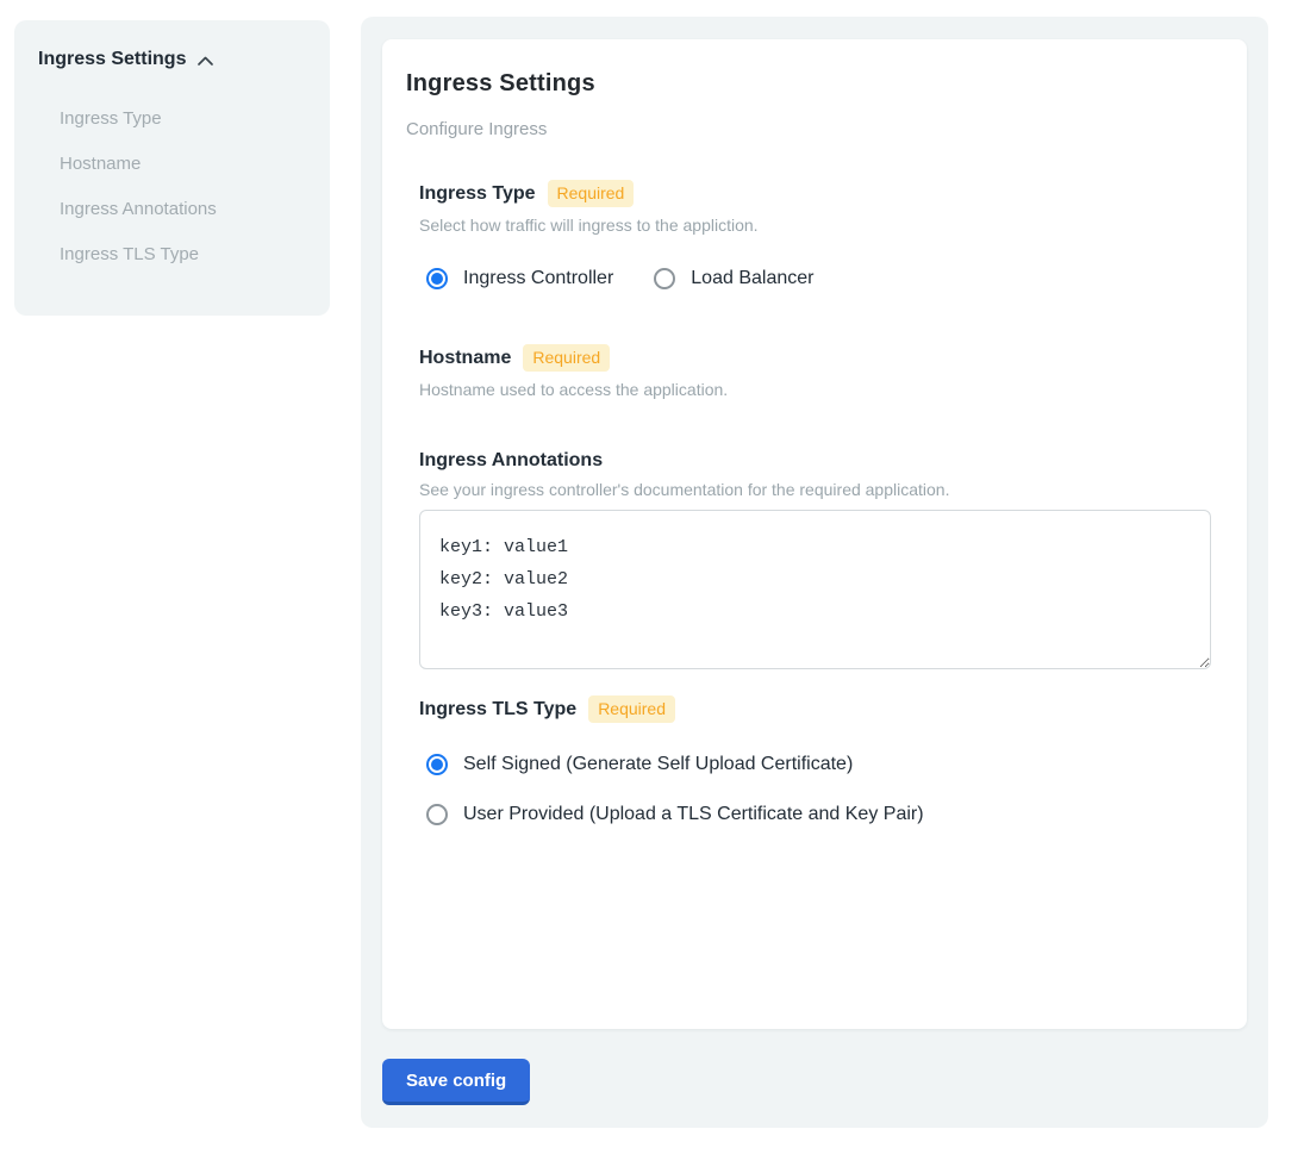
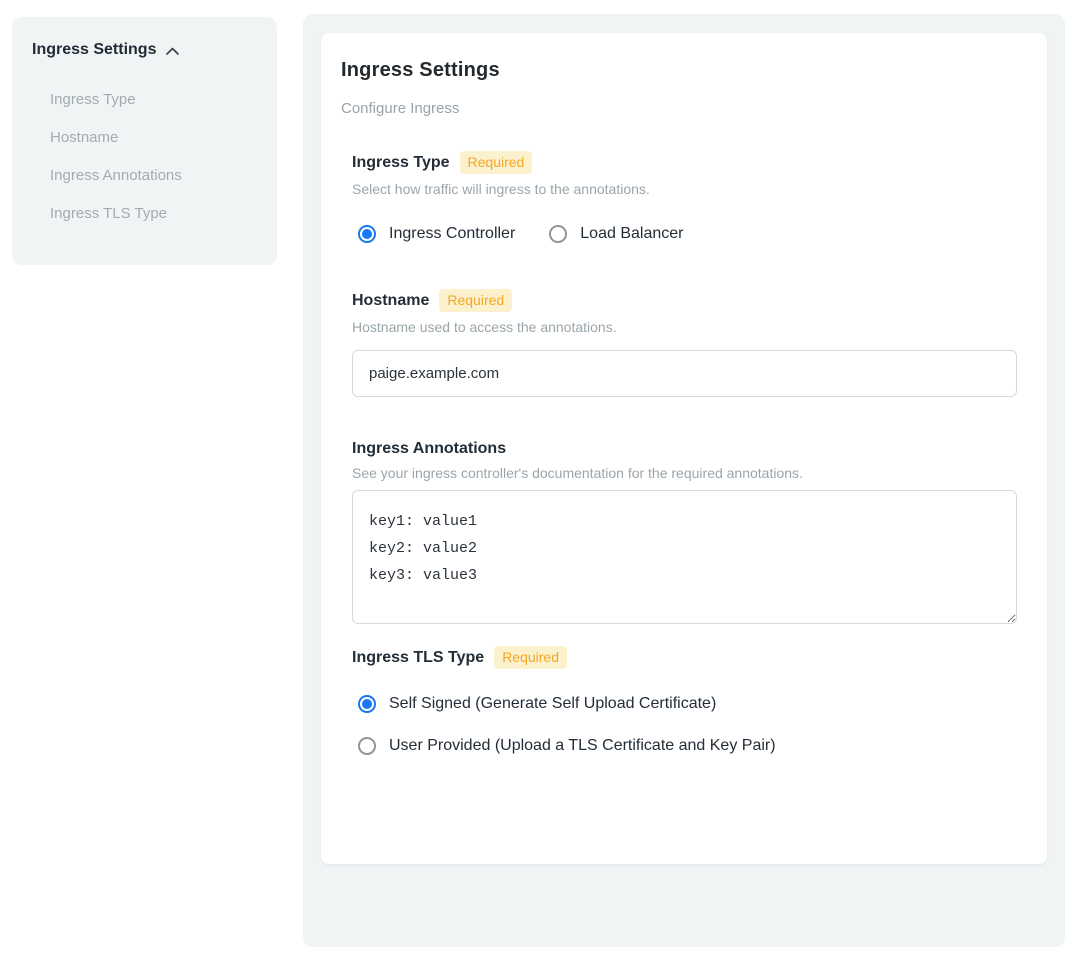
  Ingress Settings
  Ingress Type
  Hostname
  Ingress Annotations
  Ingress TLS Type
  Ingress Settings
  Configure Ingress
  Ingress Type
  Required
- Select how traffic will ingress to the appliction.
+ Select how traffic will ingress to the annotations.
  Ingress Controller
  Load Balancer
  Hostname
  Required
- Hostname used to access the application.
+ Hostname used to access the annotations.
+ paige.example.com
  Ingress Annotations
- See your ingress controller's documentation for the required application.
+ See your ingress controller's documentation for the required annotations.
  key1: value1
  key2: value2
  key3: value3
  Ingress TLS Type
  Required
  Self Signed (Generate Self Upload Certificate)
  User Provided (Upload a TLS Certificate and Key Pair)
- Save config
